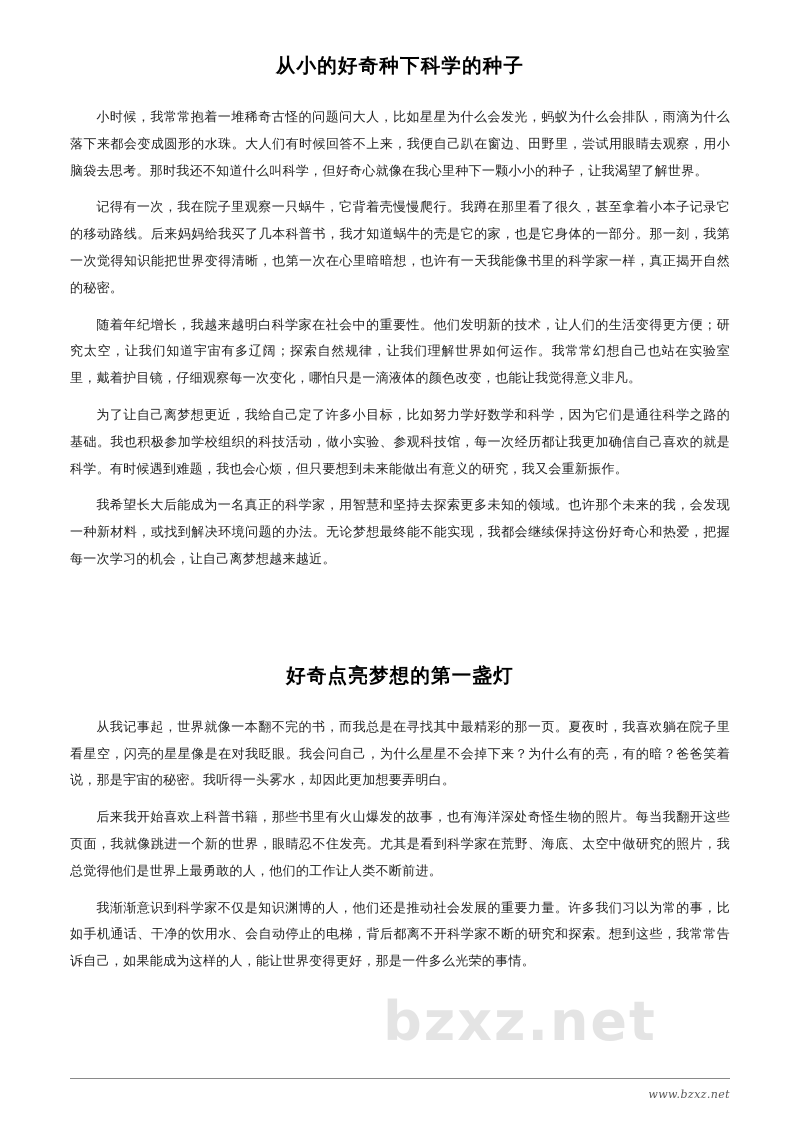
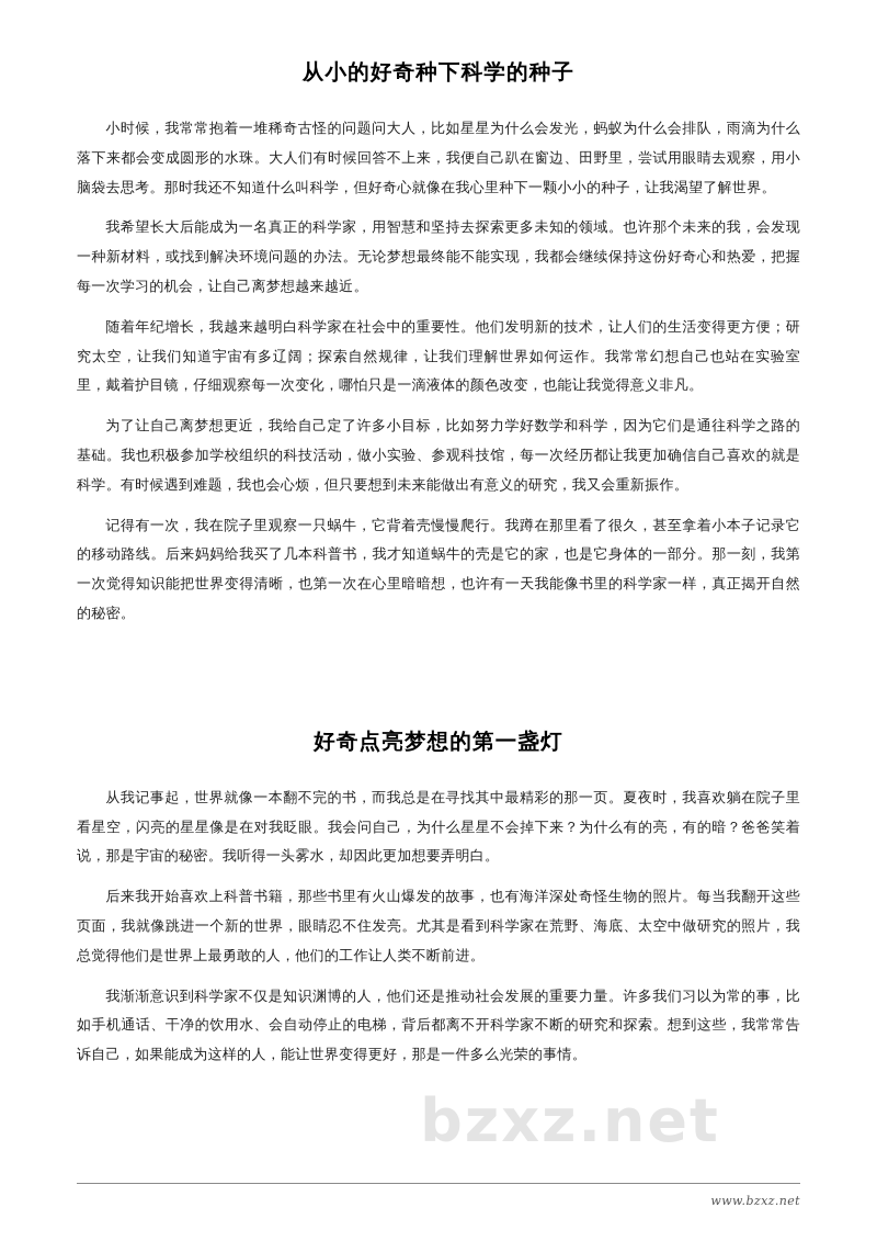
  从小的好奇种下科学的种子
  小时候，我常常抱着一堆稀奇古怪的问题问大人，比如星星为什么会发光，蚂蚁为什么会排队，雨滴为什么落下来都会变成圆形的水珠。大人们有时候回答不上来，我便自己趴在窗边、田野里，尝试用眼睛去观察，用小脑袋去思考。那时我还不知道什么叫科学，但好奇心就像在我心里种下一颗小小的种子，让我渴望了解世界。
- 记得有一次，我在院子里观察一只蜗牛，它背着壳慢慢爬行。我蹲在那里看了很久，甚至拿着小本子记录它的移动路线。后来妈妈给我买了几本科普书，我才知道蜗牛的壳是它的家，也是它身体的一部分。那一刻，我第一次觉得知识能把世界变得清晰，也第一次在心里暗暗想，也许有一天我能像书里的科学家一样，真正揭开自然的秘密。
+ 我希望长大后能成为一名真正的科学家，用智慧和坚持去探索更多未知的领域。也许那个未来的我，会发现一种新材料，或找到解决环境问题的办法。无论梦想最终能不能实现，我都会继续保持这份好奇心和热爱，把握每一次学习的机会，让自己离梦想越来越近。
  随着年纪增长，我越来越明白科学家在社会中的重要性。他们发明新的技术，让人们的生活变得更方便；研究太空，让我们知道宇宙有多辽阔；探索自然规律，让我们理解世界如何运作。我常常幻想自己也站在实验室里，戴着护目镜，仔细观察每一次变化，哪怕只是一滴液体的颜色改变，也能让我觉得意义非凡。
  为了让自己离梦想更近，我给自己定了许多小目标，比如努力学好数学和科学，因为它们是通往科学之路的基础。我也积极参加学校组织的科技活动，做小实验、参观科技馆，每一次经历都让我更加确信自己喜欢的就是科学。有时候遇到难题，我也会心烦，但只要想到未来能做出有意义的研究，我又会重新振作。
- 我希望长大后能成为一名真正的科学家，用智慧和坚持去探索更多未知的领域。也许那个未来的我，会发现一种新材料，或找到解决环境问题的办法。无论梦想最终能不能实现，我都会继续保持这份好奇心和热爱，把握每一次学习的机会，让自己离梦想越来越近。
+ 记得有一次，我在院子里观察一只蜗牛，它背着壳慢慢爬行。我蹲在那里看了很久，甚至拿着小本子记录它的移动路线。后来妈妈给我买了几本科普书，我才知道蜗牛的壳是它的家，也是它身体的一部分。那一刻，我第一次觉得知识能把世界变得清晰，也第一次在心里暗暗想，也许有一天我能像书里的科学家一样，真正揭开自然的秘密。
  好奇点亮梦想的第一盏灯
  从我记事起，世界就像一本翻不完的书，而我总是在寻找其中最精彩的那一页。夏夜时，我喜欢躺在院子里看星空，闪亮的星星像是在对我眨眼。我会问自己，为什么星星不会掉下来？为什么有的亮，有的暗？爸爸笑着说，那是宇宙的秘密。我听得一头雾水，却因此更加想要弄明白。
  后来我开始喜欢上科普书籍，那些书里有火山爆发的故事，也有海洋深处奇怪生物的照片。每当我翻开这些页面，我就像跳进一个新的世界，眼睛忍不住发亮。尤其是看到科学家在荒野、海底、太空中做研究的照片，我总觉得他们是世界上最勇敢的人，他们的工作让人类不断前进。
  我渐渐意识到科学家不仅是知识渊博的人，他们还是推动社会发展的重要力量。许多我们习以为常的事，比如手机通话、干净的饮用水、会自动停止的电梯，背后都离不开科学家不断的研究和探索。想到这些，我常常告诉自己，如果能成为这样的人，能让世界变得更好，那是一件多么光荣的事情。
  bzxz.net
  www.bzxz.net
